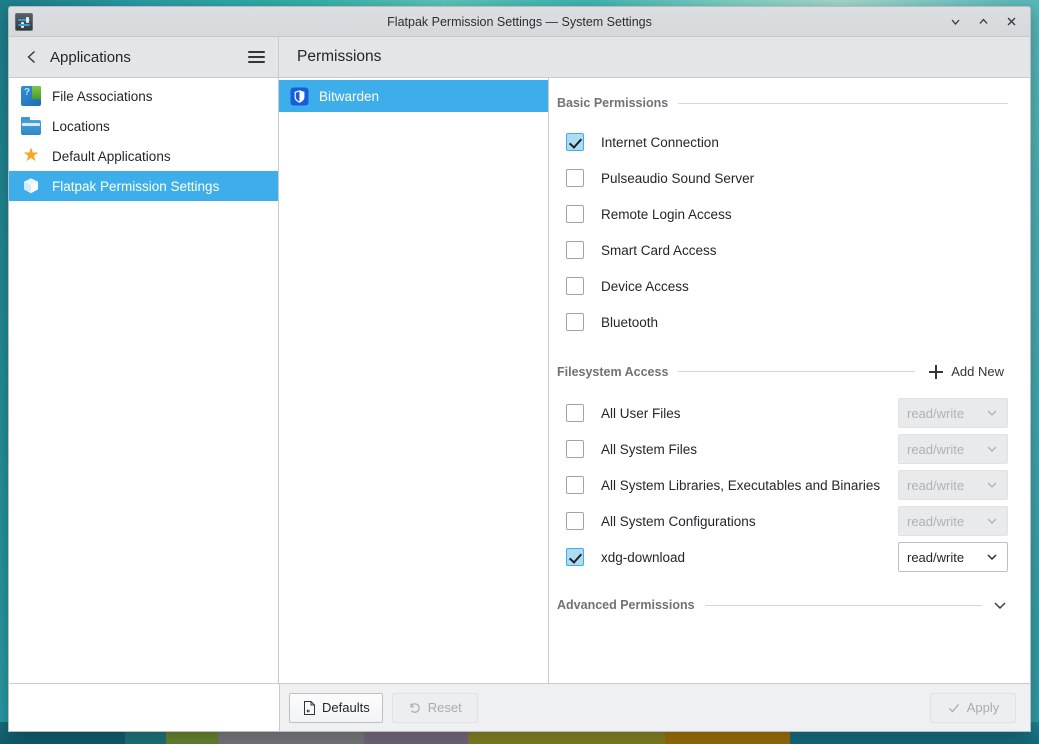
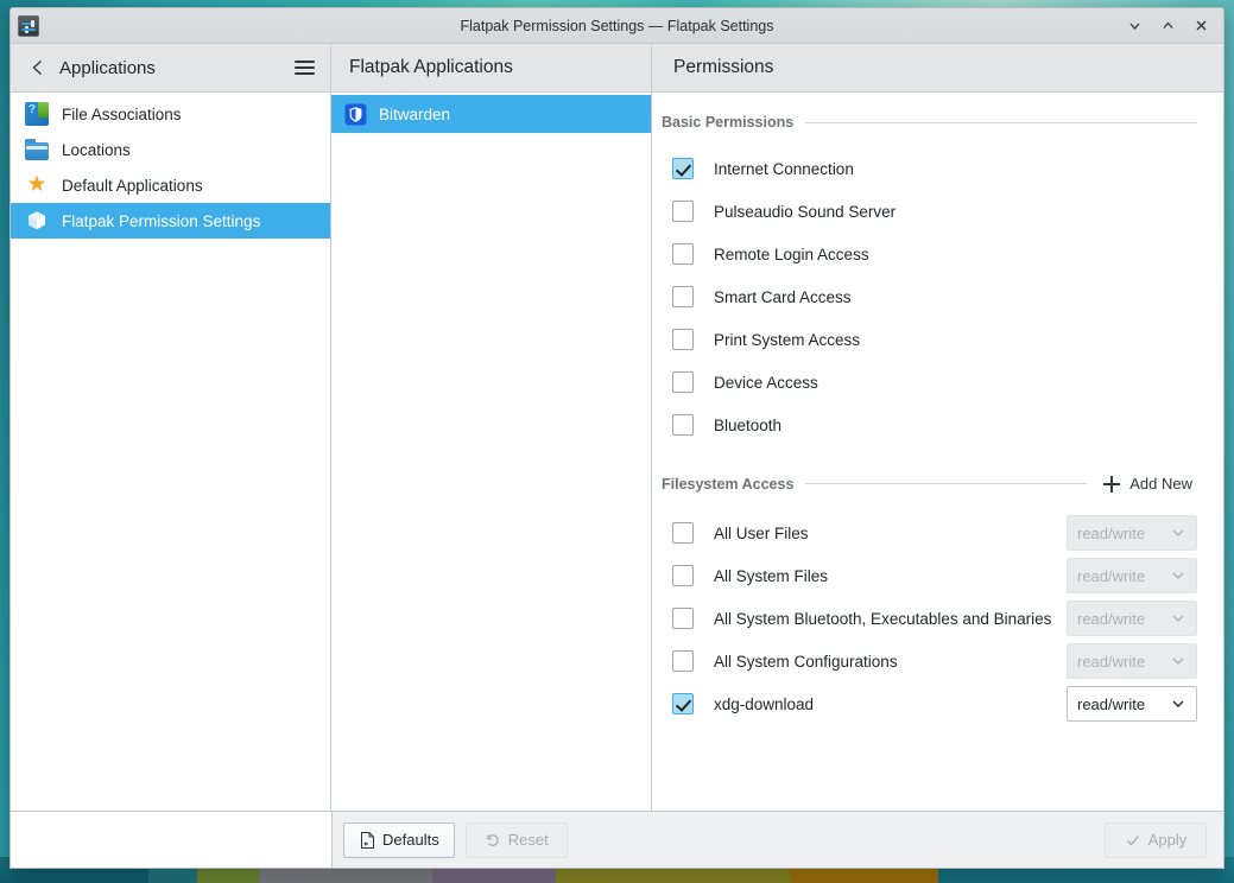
- Flatpak Permission Settings — System Settings
+ Flatpak Permission Settings — Flatpak Settings
  Applications
+ Flatpak Applications
  Permissions
  File Associations
  Locations
  ★
  Default Applications
  Flatpak Permission Settings
  Bitwarden
  Basic Permissions
  Internet Connection
  Pulseaudio Sound Server
  Remote Login Access
  Smart Card Access
+ Print System Access
  Device Access
  Bluetooth
  Filesystem Access
  Add New
  All User Files
  read/write
  All System Files
  read/write
- All System Libraries, Executables and Binaries
+ All System Bluetooth, Executables and Binaries
  read/write
  All System Configurations
  read/write
  xdg-download
  read/write
- Advanced Permissions
  Defaults
  Reset
  Apply
